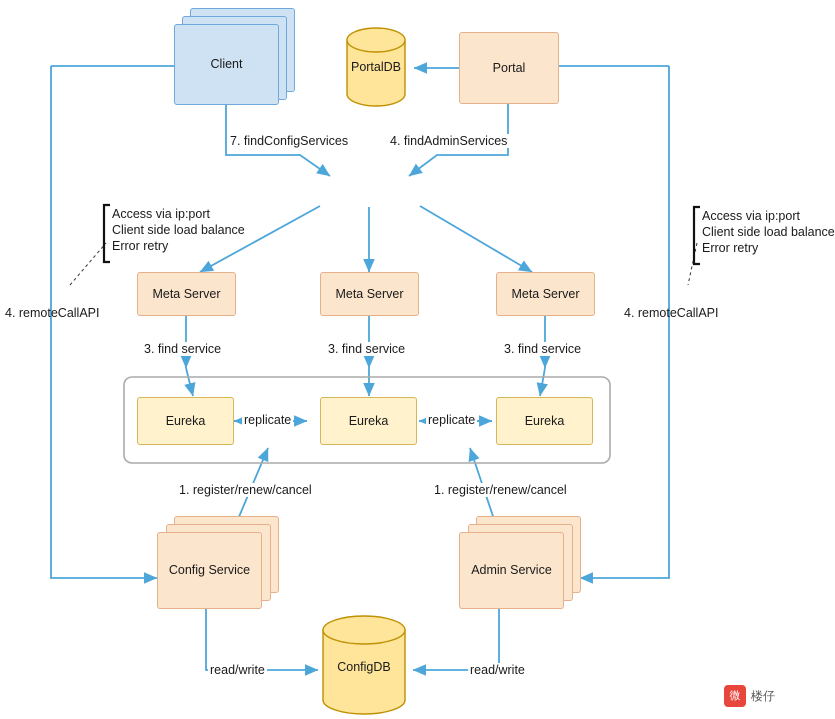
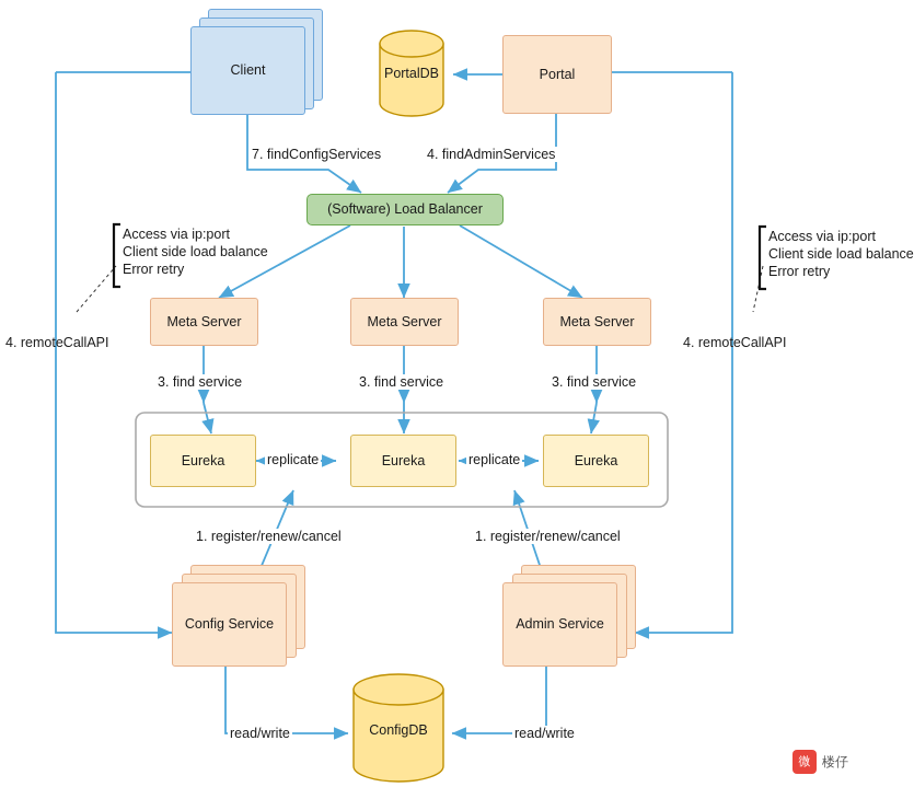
  Client
  PortalDB
  Portal
+ (Software) Load Balancer
  Meta Server
  Meta Server
  Meta Server
  Eureka
  Eureka
  Eureka
  Config Service
  Admin Service
  ConfigDB
  7. findConfigServices
  4. findAdminServices
  3. find service
  3. find service
  3. find service
  replicate
  replicate
  1. register/renew/cancel
  1. register/renew/cancel
  read/write
  read/write
  Access via ip:port
  Client side load balance
  Error retry
  Access via ip:port
  Client side load balance
  Error retry
  4. remoteCallAPI
  4. remoteCallAPI
  微
  楼仔
